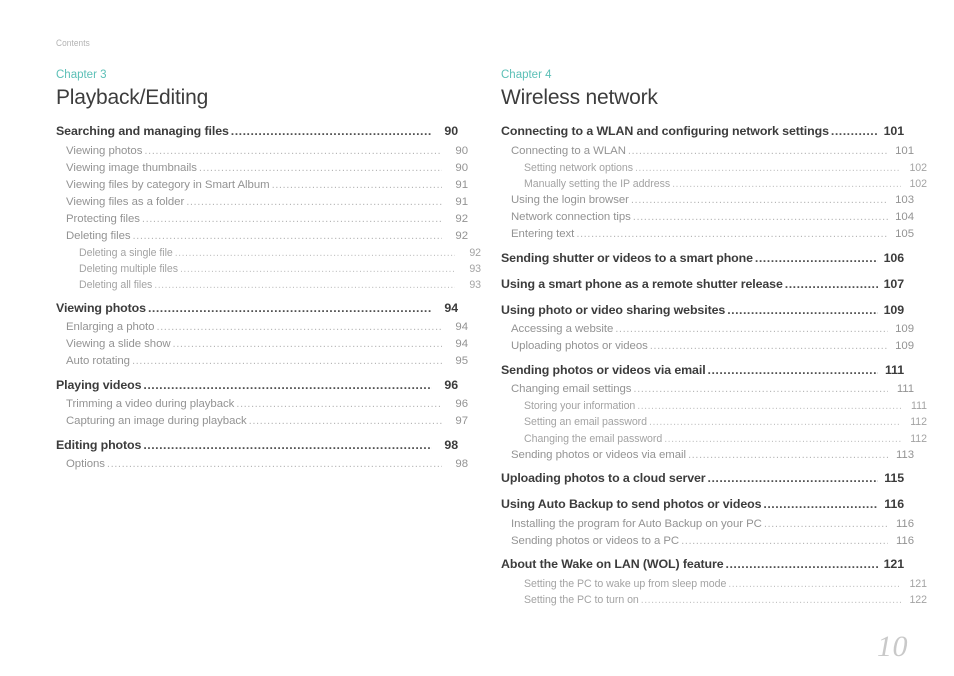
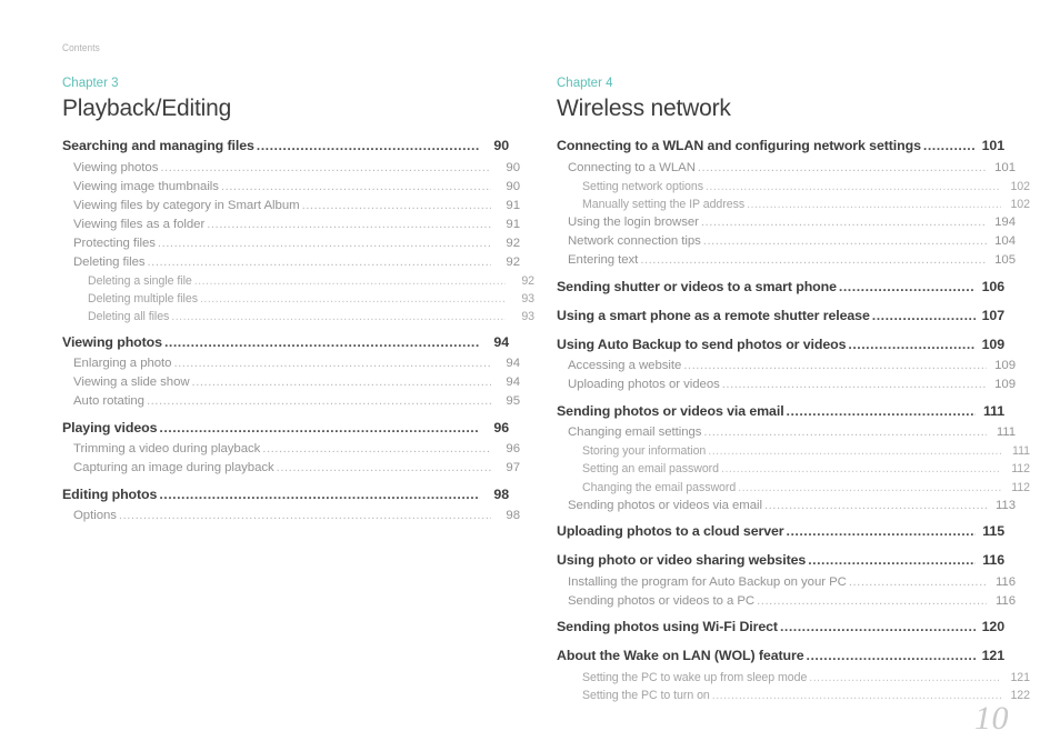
  Contents
  Chapter 3
  Playback/Editing
  Searching and managing files
  90
  Viewing photos
  90
  Viewing image thumbnails
  90
  Viewing files by category in Smart Album
  91
  Viewing files as a folder
  91
  Protecting files
  92
  Deleting files
  92
  Deleting a single file
  92
  Deleting multiple files
  93
  Deleting all files
  93
  Viewing photos
  94
  Enlarging a photo
  94
  Viewing a slide show
  94
  Auto rotating
  95
  Playing videos
  96
  Trimming a video during playback
  96
  Capturing an image during playback
  97
  Editing photos
  98
  Options
  98
  Chapter 4
  Wireless network
  Connecting to a WLAN and configuring network settings
  101
  Connecting to a WLAN
  101
  Setting network options
  102
  Manually setting the IP address
  102
  Using the login browser
- 103
+ 194
  Network connection tips
  104
  Entering text
  105
  Sending shutter or videos to a smart phone
  106
  Using a smart phone as a remote shutter release
  107
- Using photo or video sharing websites
+ Using Auto Backup to send photos or videos
  109
  Accessing a website
  109
  Uploading photos or videos
  109
  Sending photos or videos via email
  111
  Changing email settings
  111
  Storing your information
  111
  Setting an email password
  112
  Changing the email password
  112
  Sending photos or videos via email
  113
  Uploading photos to a cloud server
  115
- Using Auto Backup to send photos or videos
+ Using photo or video sharing websites
  116
  Installing the program for Auto Backup on your PC
  116
  Sending photos or videos to a PC
  116
+ Sending photos using Wi-Fi Direct
+ 120
  About the Wake on LAN (WOL) feature
  121
  Setting the PC to wake up from sleep mode
  121
  Setting the PC to turn on
  122
  10
